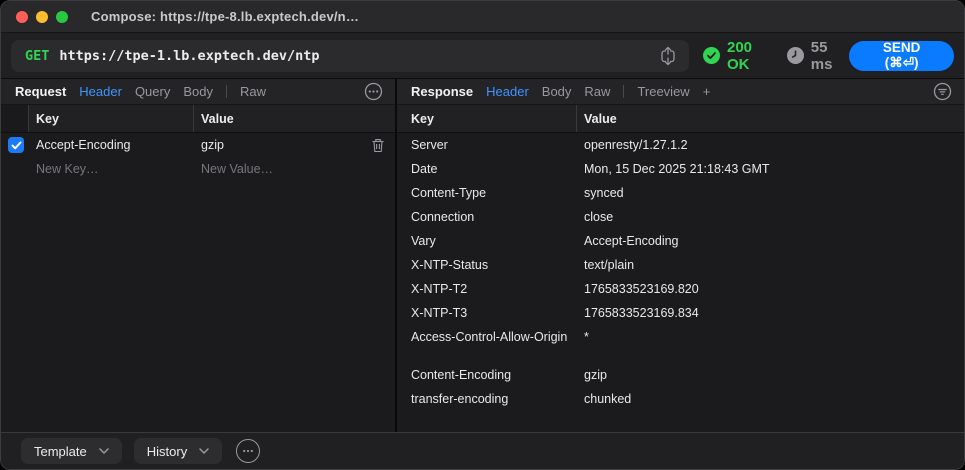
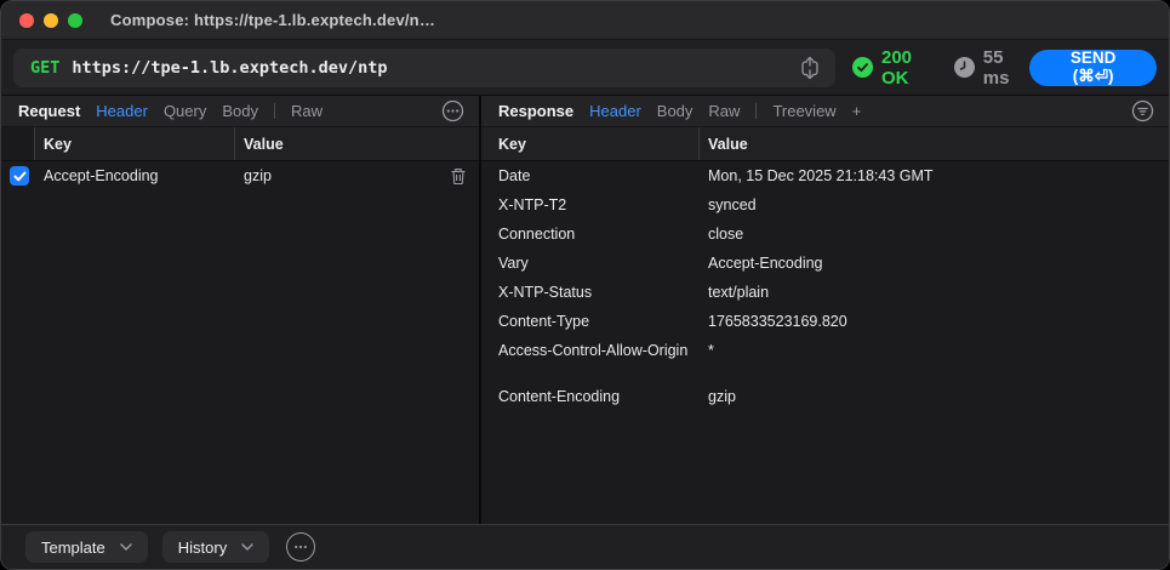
- Compose: https://tpe-8.lb.exptech.dev/n…
+ Compose: https://tpe-1.lb.exptech.dev/n…
  GET
  https://tpe-1.lb.exptech.dev/ntp
  200 OK
  55 ms
  SEND (⌘⏎)
  Request
  Header
  Query
  Body
  Raw
  Key
  Value
  Accept-Encoding
  gzip
- New Key…
- New Value…
  Response
  Header
  Body
  Raw
  Treeview
  +
  Key
  Value
- Server
- openresty/1.27.1.2
  Date
  Mon, 15 Dec 2025 21:18:43 GMT
- Content-Type
+ X-NTP-T2
  synced
  Connection
  close
  Vary
  Accept-Encoding
  X-NTP-Status
  text/plain
- X-NTP-T2
+ Content-Type
  1765833523169.820
- X-NTP-T3
- 1765833523169.834
  Access-Control-Allow-Origin
  *
  Content-Encoding
  gzip
- transfer-encoding
- chunked
  Template
  History
